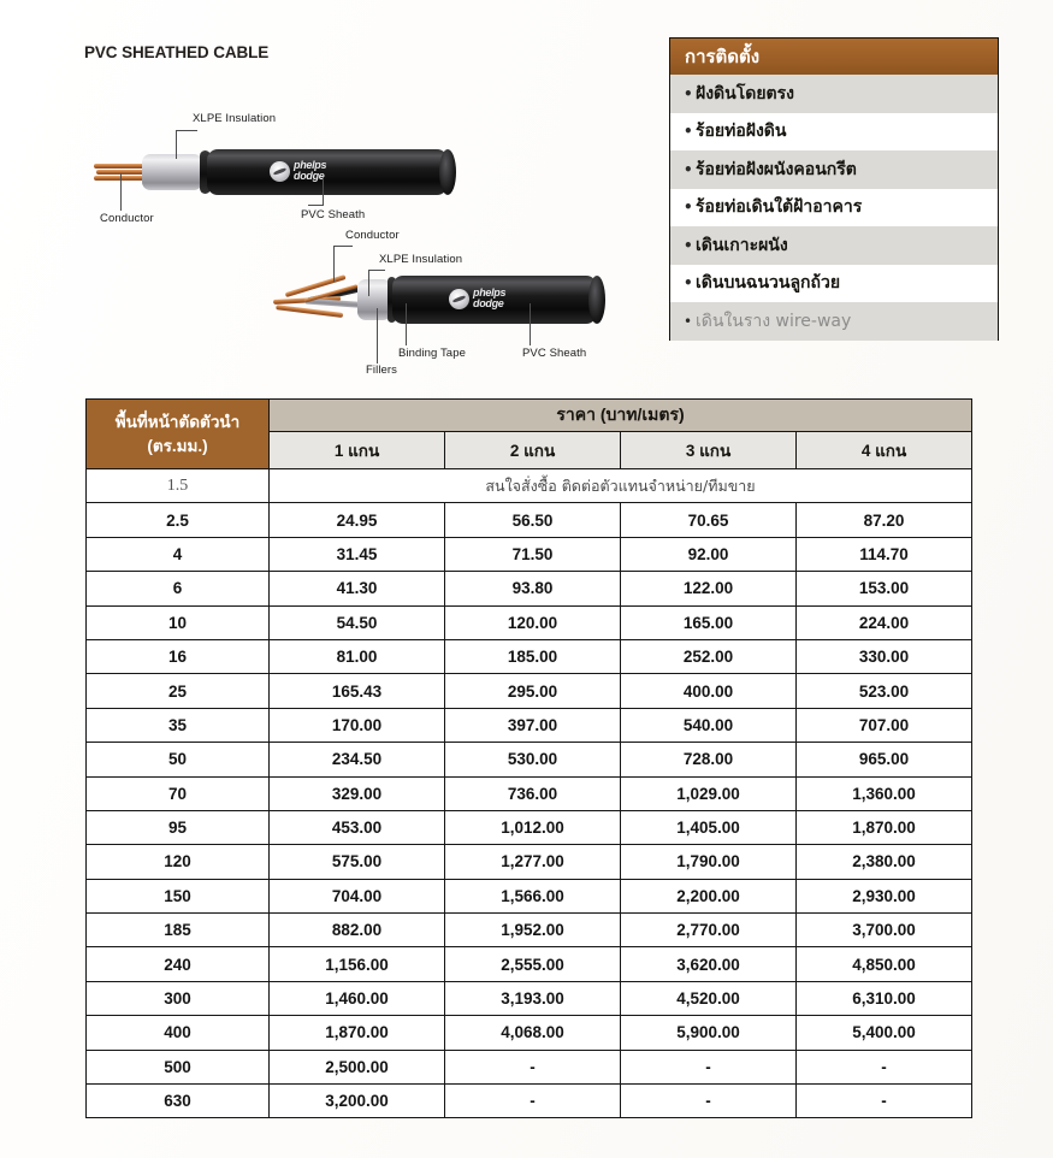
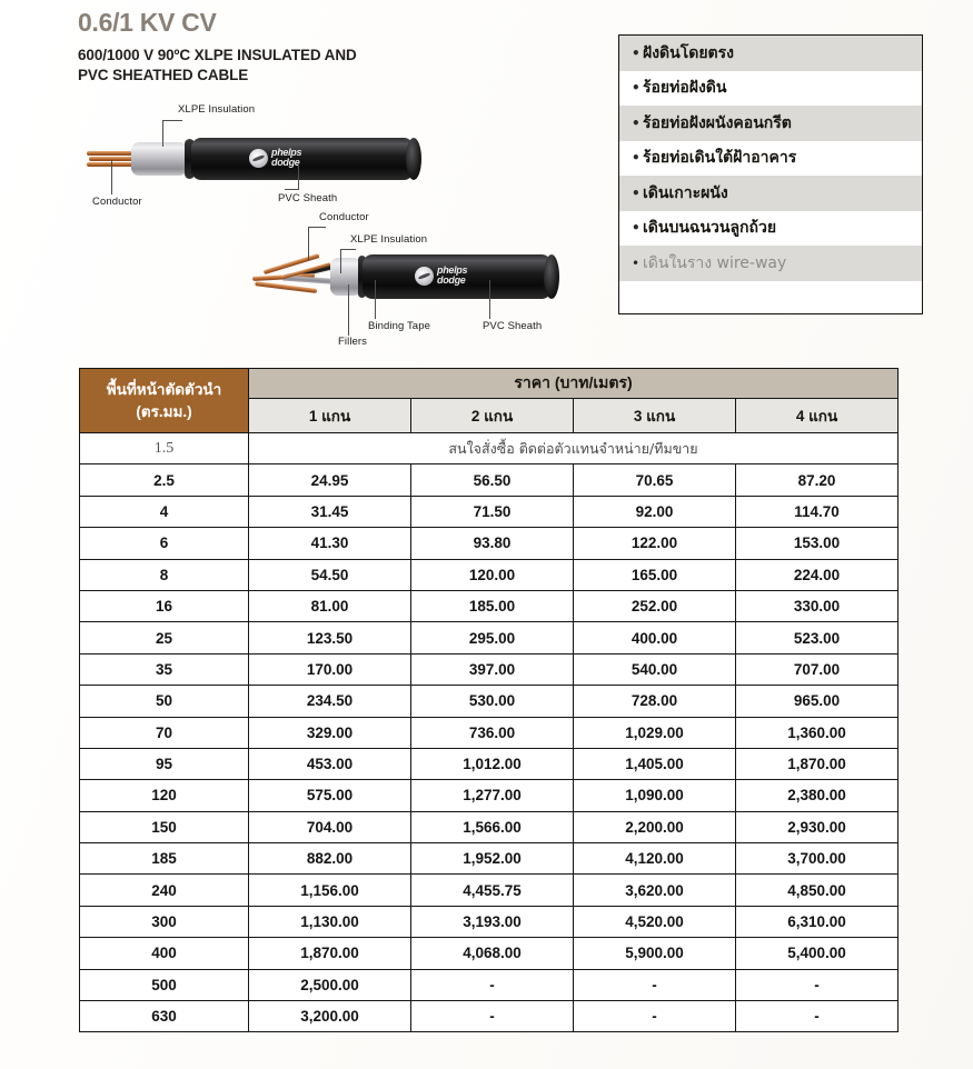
+ 0.6/1 KV CV
+ 600/1000 V 90ºC XLPE INSULATED AND
  PVC SHEATHED CABLE
  phelps
  dodge
  XLPE Insulation
  Conductor
  PVC Sheath
  phelps
  dodge
  Conductor
  XLPE Insulation
  Binding Tape
  PVC Sheath
  Fillers
- การติดตั้ง
  •
  ฝังดินโดยตรง
  •
  ร้อยท่อฝังดิน
  •
  ร้อยท่อฝังผนังคอนกรีต
  •
  ร้อยท่อเดินใต้ฝ้าอาคาร
  •
  เดินเกาะผนัง
  •
  เดินบนฉนวนลูกถ้วย
  •
  เดินในราง wire-way
  พื้นที่หน้าตัดตัวนำ (ตร.มม.)	ราคา (บาท/เมตร)
  1 แกน	2 แกน	3 แกน	4 แกน
  1.5	สนใจสั่งซื้อ ติดต่อตัวแทนจำหน่าย/ทีมขาย
  2.5	24.95	56.50	70.65	87.20
  4	31.45	71.50	92.00	114.70
  6	41.30	93.80	122.00	153.00
- 10	54.50	120.00	165.00	224.00
+ 8	54.50	120.00	165.00	224.00
  16	81.00	185.00	252.00	330.00
- 25	165.43	295.00	400.00	523.00
+ 25	123.50	295.00	400.00	523.00
  35	170.00	397.00	540.00	707.00
  50	234.50	530.00	728.00	965.00
  70	329.00	736.00	1,029.00	1,360.00
  95	453.00	1,012.00	1,405.00	1,870.00
- 120	575.00	1,277.00	1,790.00	2,380.00
+ 120	575.00	1,277.00	1,090.00	2,380.00
  150	704.00	1,566.00	2,200.00	2,930.00
- 185	882.00	1,952.00	2,770.00	3,700.00
+ 185	882.00	1,952.00	4,120.00	3,700.00
- 240	1,156.00	2,555.00	3,620.00	4,850.00
+ 240	1,156.00	4,455.75	3,620.00	4,850.00
- 300	1,460.00	3,193.00	4,520.00	6,310.00
+ 300	1,130.00	3,193.00	4,520.00	6,310.00
  400	1,870.00	4,068.00	5,900.00	5,400.00
  500	2,500.00	-	-	-
  630	3,200.00	-	-	-
